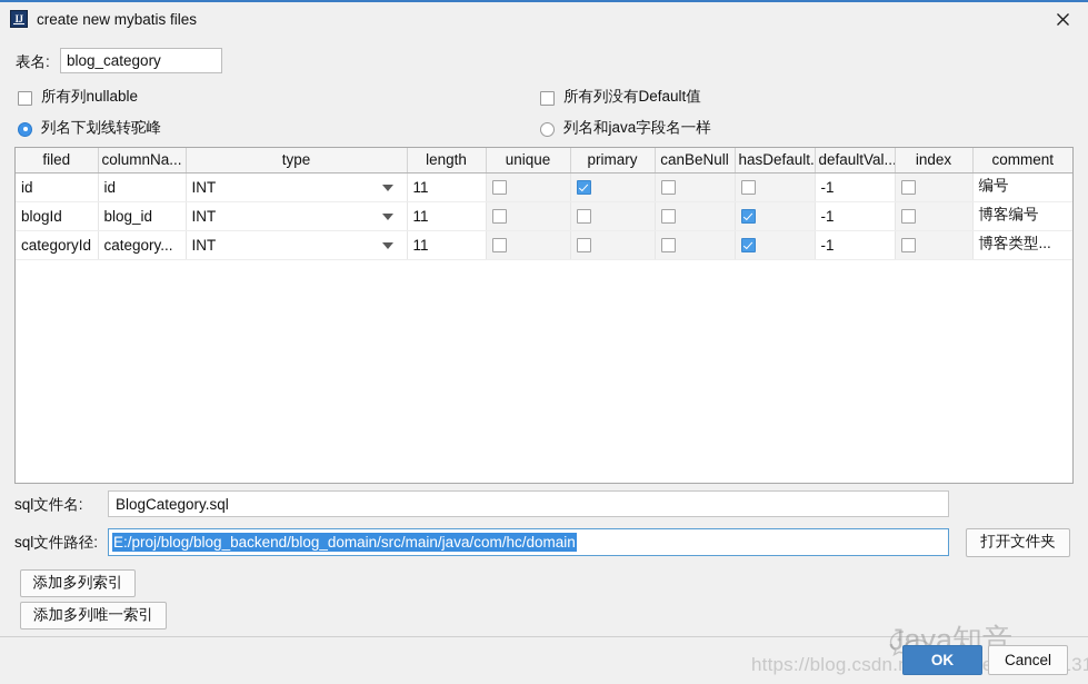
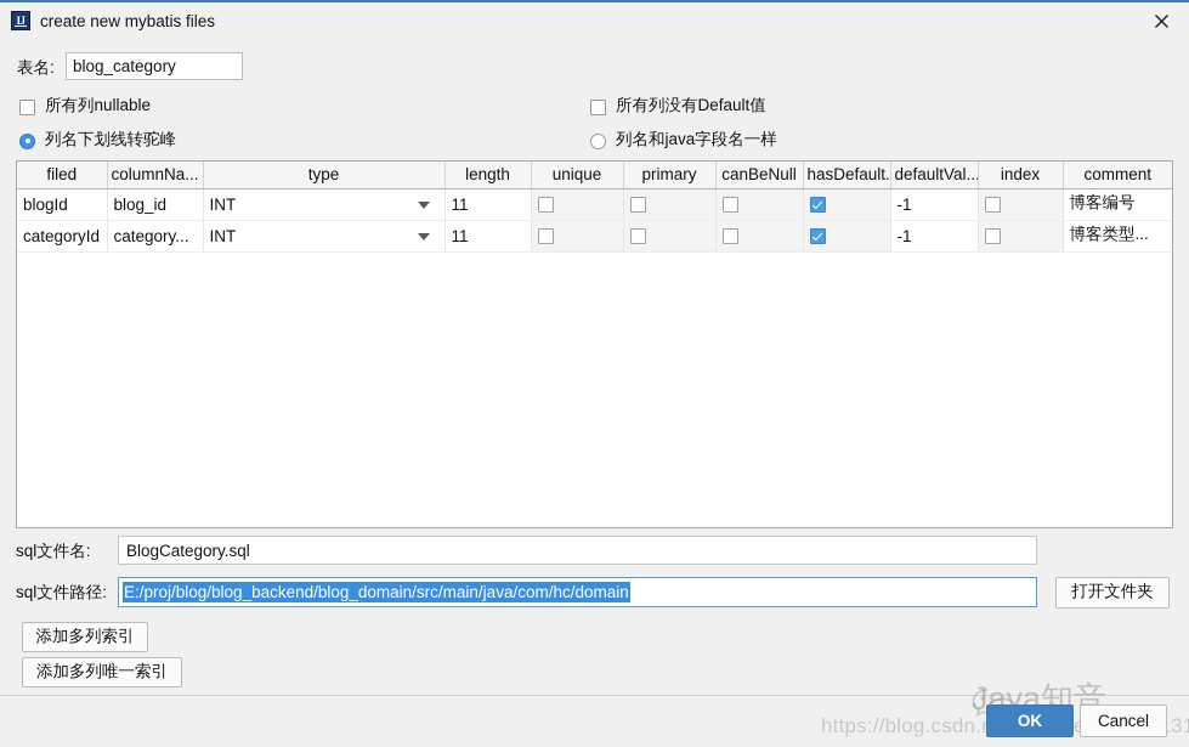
  IJ
  create new mybatis files
  表名:
  blog_category
  所有列nullable
  所有列没有Default值
  列名下划线转驼峰
  列名和java字段名一样
  filed	columnNa...	type	length	unique	primary	canBeNull	hasDefault.	defaultVal..	index	comment
- id	id	INT	11					-1		编号
  blogId	blog_id	INT	11					-1		博客编号
  categoryId	category...	INT	11					-1		博客类型...
  sql文件名:
  BlogCategory.sql
  sql文件路径:
  E:/proj/blog/blog_backend/blog_domain/src/main/java/com/hc/domain
  打开文件夹
  添加多列索引
  添加多列唯一索引
  Java知音
  OK
  Cancel
